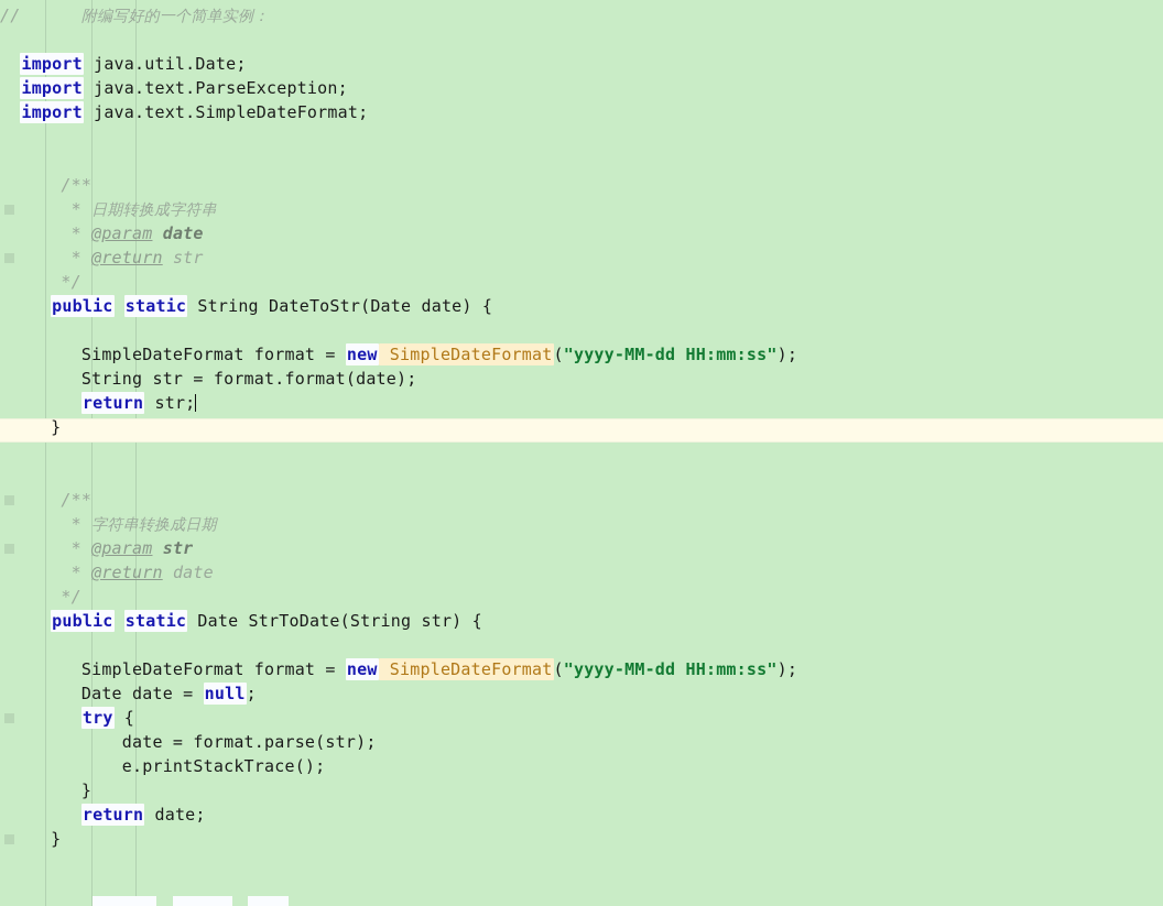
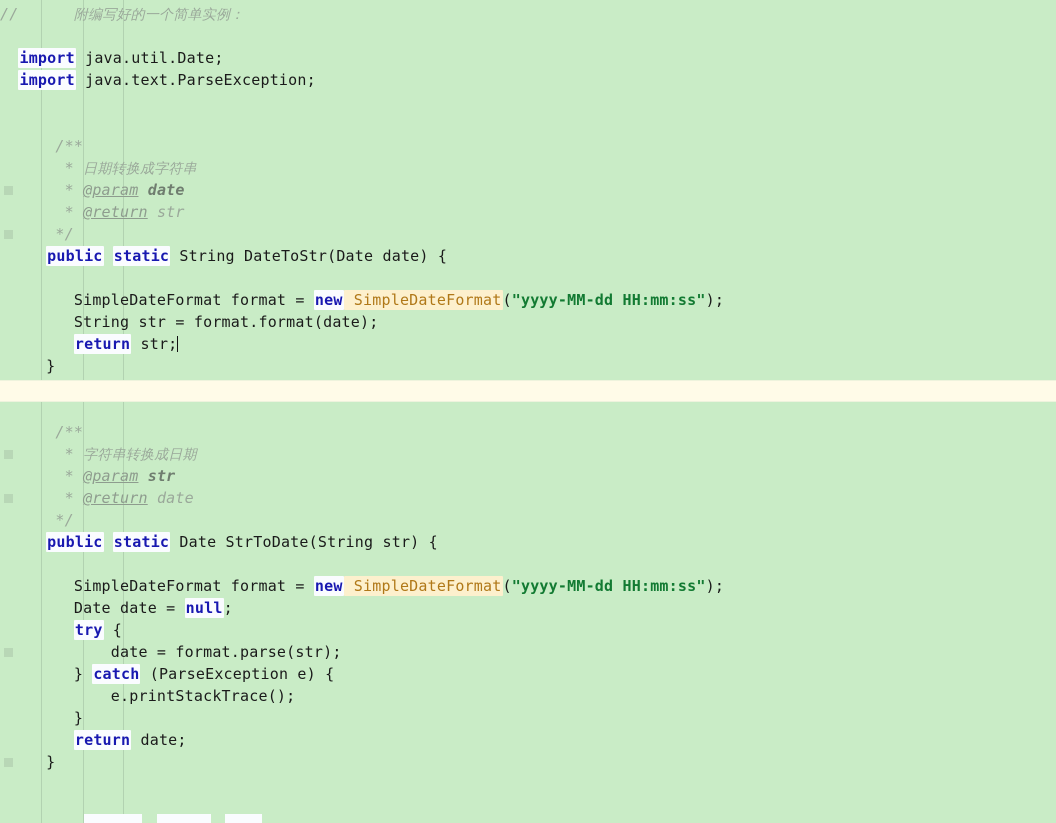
  // 附编写好的一个简单实例：
  import java.util.Date;
  import java.text.ParseException;
- import java.text.SimpleDateFormat;
  /**
  * 日期转换成字符串
  * @param date
  * @return str
  */
  public static String DateToStr(Date date) {
  SimpleDateFormat format = new SimpleDateFormat("yyyy-MM-dd HH:mm:ss");
  String str = format.format(date);
  return str;
  }
  /**
  * 字符串转换成日期
  * @param str
  * @return date
  */
  public static Date StrToDate(String str) {
  SimpleDateFormat format = new SimpleDateFormat("yyyy-MM-dd HH:mm:ss");
  Date date = null;
  try {
  date = format.parse(str);
+ } catch (ParseException e) {
  e.printStackTrace();
  }
  return date;
  }
